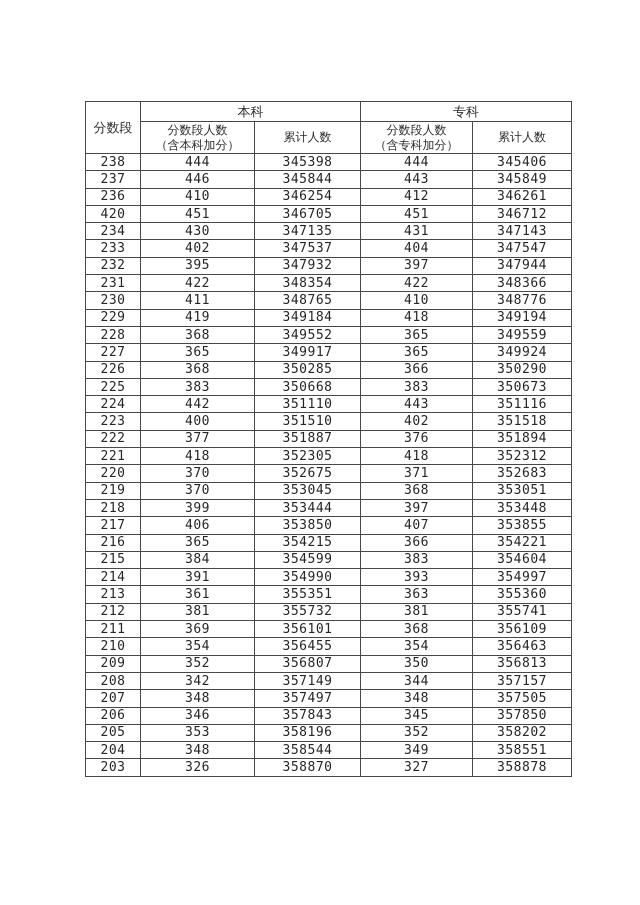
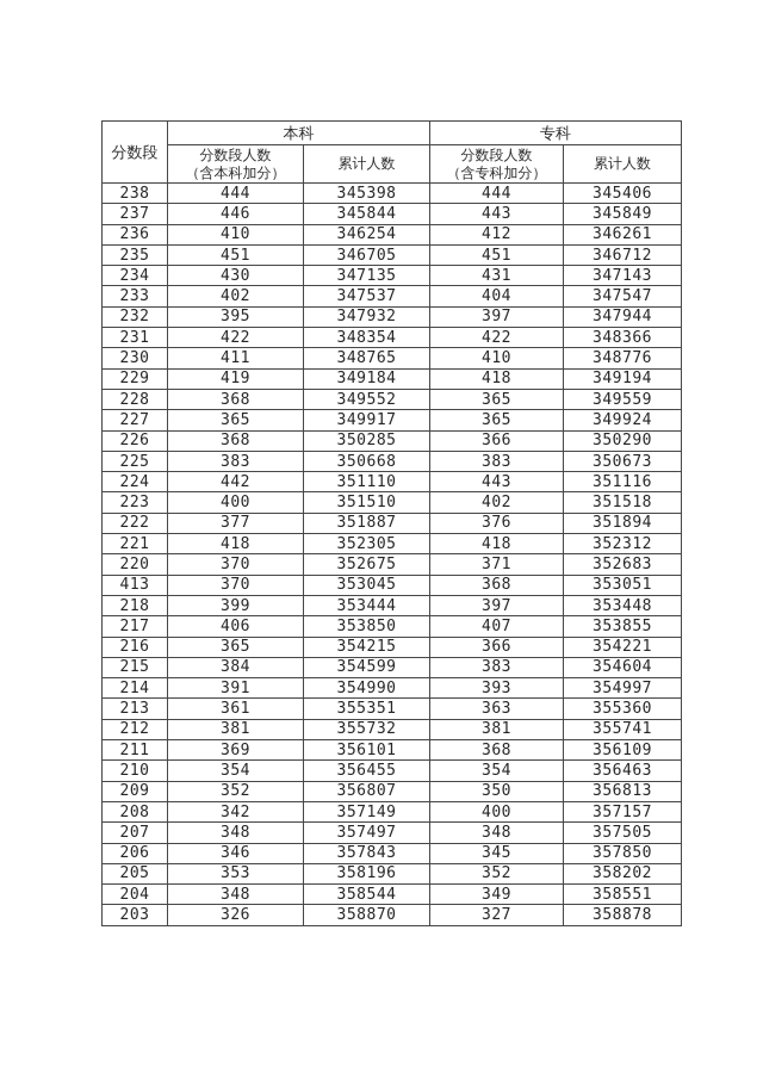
  分数段	本科	专科
  分数段人数 （含本科加分）	累计人数	分数段人数 （含专科加分）	累计人数
  238	444	345398	444	345406
  237	446	345844	443	345849
  236	410	346254	412	346261
- 420	451	346705	451	346712
+ 235	451	346705	451	346712
  234	430	347135	431	347143
  233	402	347537	404	347547
  232	395	347932	397	347944
  231	422	348354	422	348366
  230	411	348765	410	348776
  229	419	349184	418	349194
  228	368	349552	365	349559
  227	365	349917	365	349924
  226	368	350285	366	350290
  225	383	350668	383	350673
  224	442	351110	443	351116
  223	400	351510	402	351518
  222	377	351887	376	351894
  221	418	352305	418	352312
  220	370	352675	371	352683
- 219	370	353045	368	353051
+ 413	370	353045	368	353051
  218	399	353444	397	353448
  217	406	353850	407	353855
  216	365	354215	366	354221
  215	384	354599	383	354604
  214	391	354990	393	354997
  213	361	355351	363	355360
  212	381	355732	381	355741
  211	369	356101	368	356109
  210	354	356455	354	356463
  209	352	356807	350	356813
- 208	342	357149	344	357157
+ 208	342	357149	400	357157
  207	348	357497	348	357505
  206	346	357843	345	357850
  205	353	358196	352	358202
  204	348	358544	349	358551
  203	326	358870	327	358878
